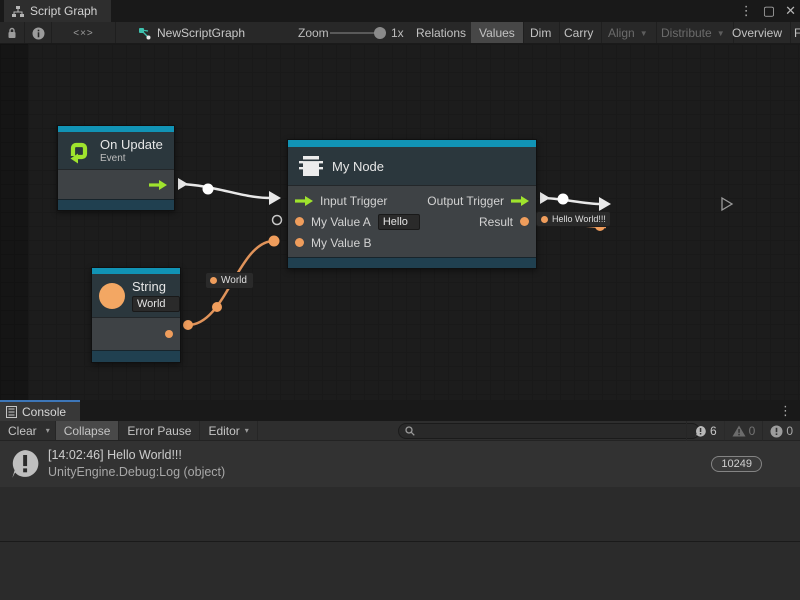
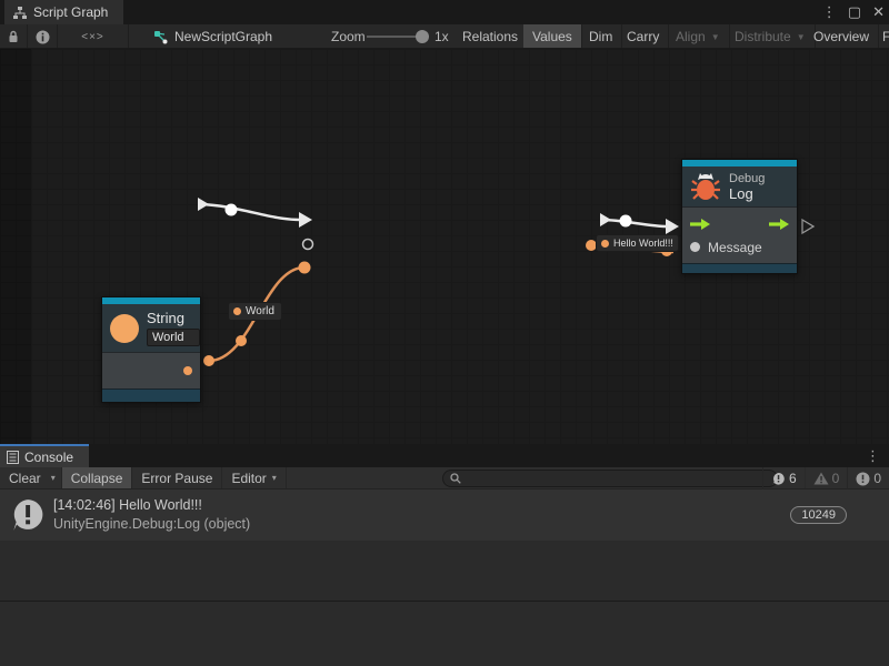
  Script Graph
  ⋮
  ▢
  ✕
  <×>
  NewScriptGraph
  Zoom
  1x
  Relations
  Values
  Dim
  Carry
  Align
  ▼
  Distribute
  ▼
  Overview
- On Update
- Event
- My Node
- Input Trigger
- Output Trigger
- My Value A
- Hello
- Result
- My Value B
  String
  World
+ Debug
+ Log
+ Message
  World
  Hello World!!!
  Console
  ⋮
  Clear
  ▾
  Collapse
  Error Pause
  Editor
  ▾
  6
  0
  0
  [14:02:46] Hello World!!!
  UnityEngine.Debug:Log (object)
  10249
